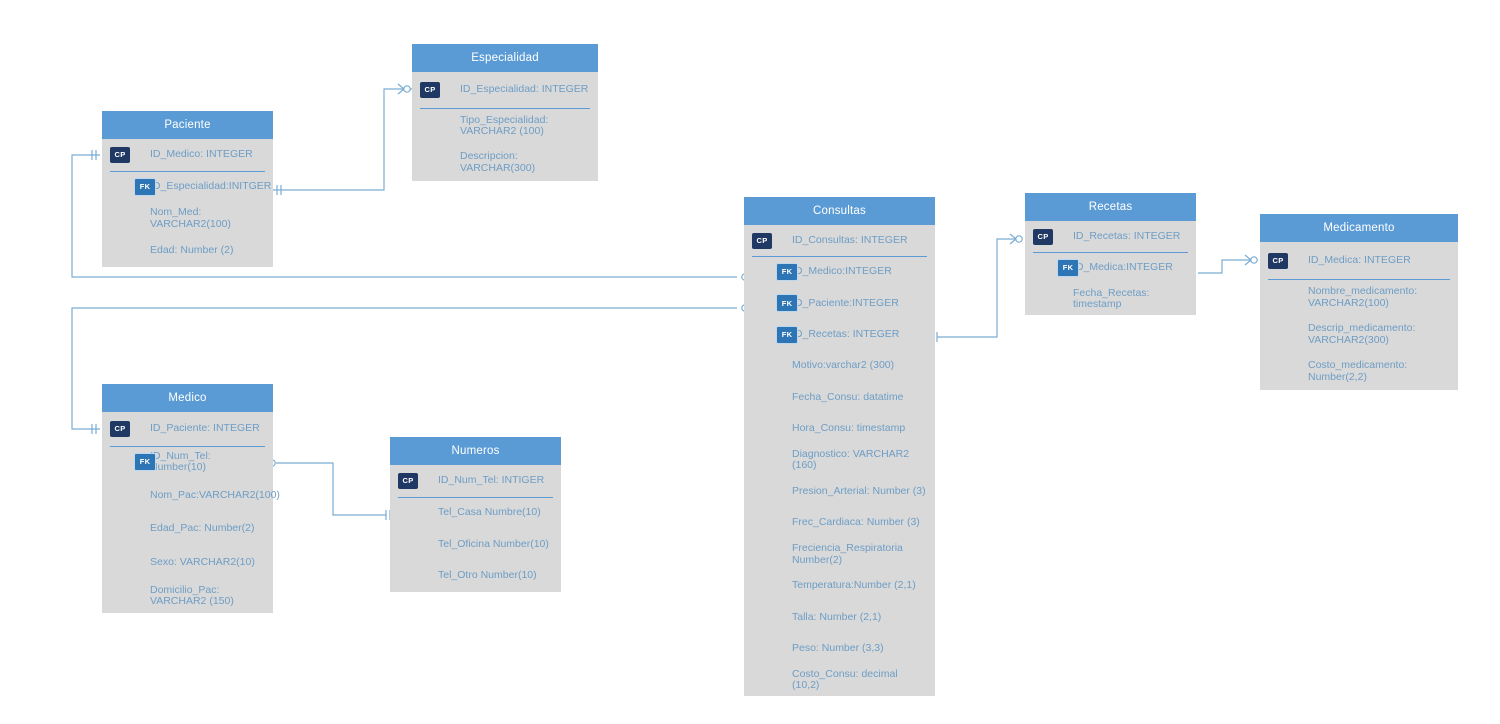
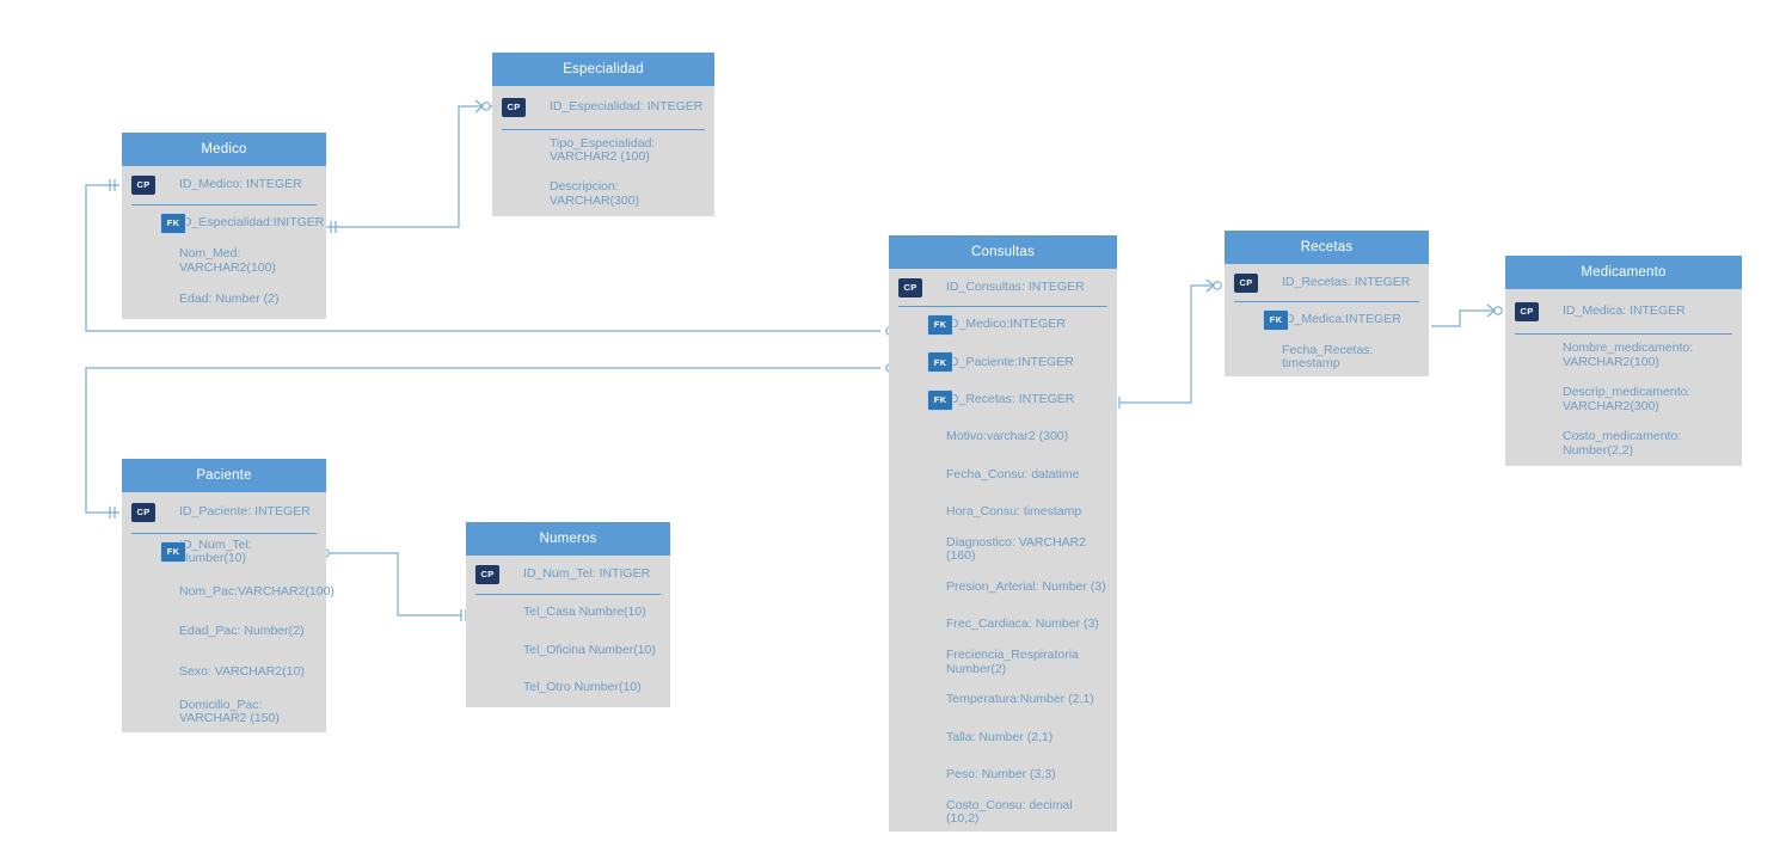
- Paciente
+ Medico
  CP
  ID_Medico: INTEGER
  FK
  D_Especialidad:INITGER
  Nom_Med: VARCHAR2(100)
  Edad: Number (2)
  Especialidad
  CP
  ID_Especialidad: INTEGER
  Tipo_Especialidad: VARCHAR2 (100)
  Descripcion: VARCHAR(300)
- Medico
+ Paciente
  CP
  ID_Paciente: INTEGER
  FK
  D_Num_Tel: umber(10)
  Nom_Pac:VARCHAR2(100)
  Edad_Pac: Number(2)
  Sexo: VARCHAR2(10)
  Domicilio_Pac: VARCHAR2 (150)
  Numeros
  CP
  ID_Num_Tel: INTIGER
  Tel_Casa Numbre(10)
  Tel_Oficina Number(10)
  Tel_Otro Number(10)
  Consultas
  CP
  ID_Consultas: INTEGER
  FK
  D_Medico:INTEGER
  FK
  D_Paciente:INTEGER
  FK
  D_Recetas: INTEGER
  Motivo:varchar2 (300)
  Fecha_Consu: datatime
  Hora_Consu: timestamp
  Diagnostico: VARCHAR2 (160)
  Presion_Arterial: Number (3)
  Frec_Cardiaca: Number (3)
  Freciencia_Respiratoria Number(2)
  Temperatura:Number (2,1)
  Talla: Number (2,1)
  Peso: Number (3,3)
  Costo_Consu: decimal (10,2)
  Recetas
  CP
  ID_Recetas: INTEGER
  FK
  D_Medica:INTEGER
  Fecha_Recetas: timestamp
  Medicamento
  CP
  ID_Medica: INTEGER
  Nombre_medicamento: VARCHAR2(100)
  Descrip_medicamento: VARCHAR2(300)
  Costo_medicamento: Number(2,2)
